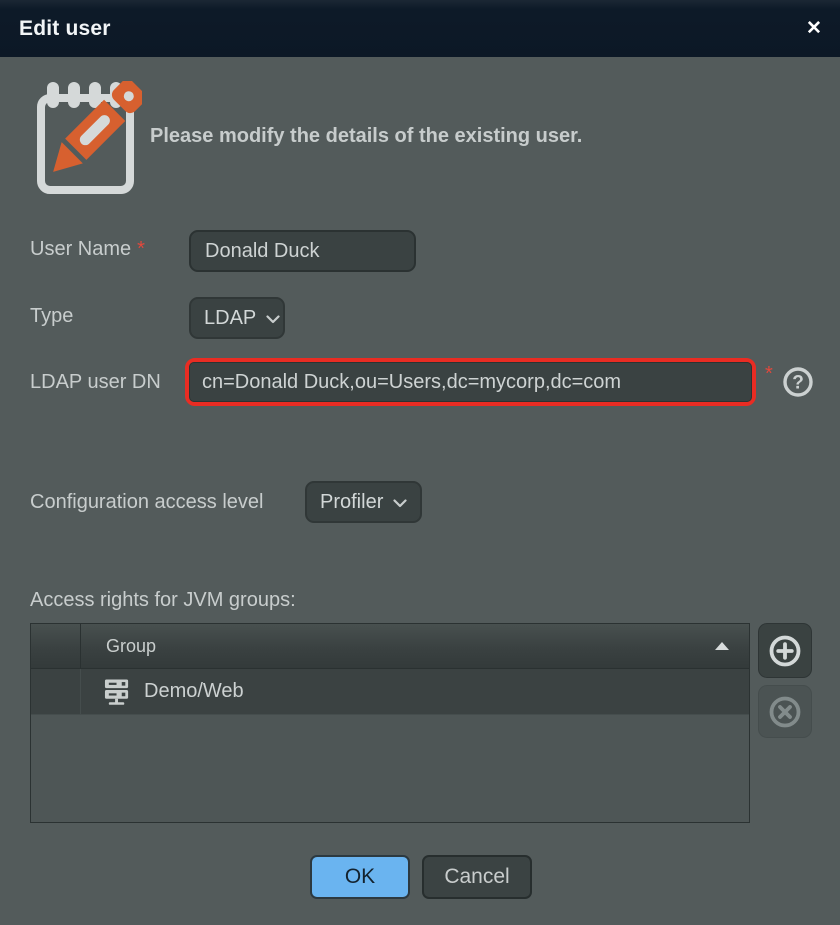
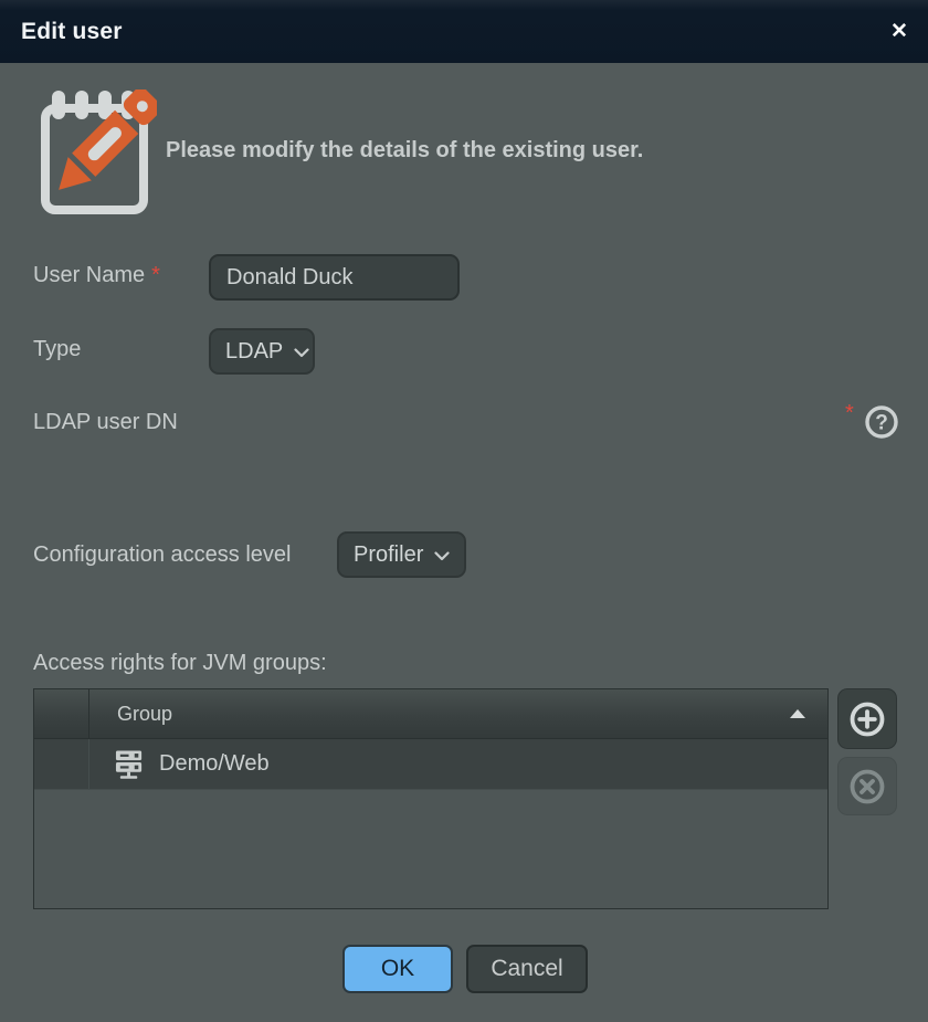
  Edit user
  ✕
  Please modify the details of the existing user.
  User Name *
  Donald Duck
  Type
  LDAP
  LDAP user DN
- cn=Donald Duck,ou=Users,dc=mycorp,dc=com
  *
  ?
  Configuration access level
  Profiler
  Access rights for JVM groups:
  Group
  Demo/Web
  OK
  Cancel
